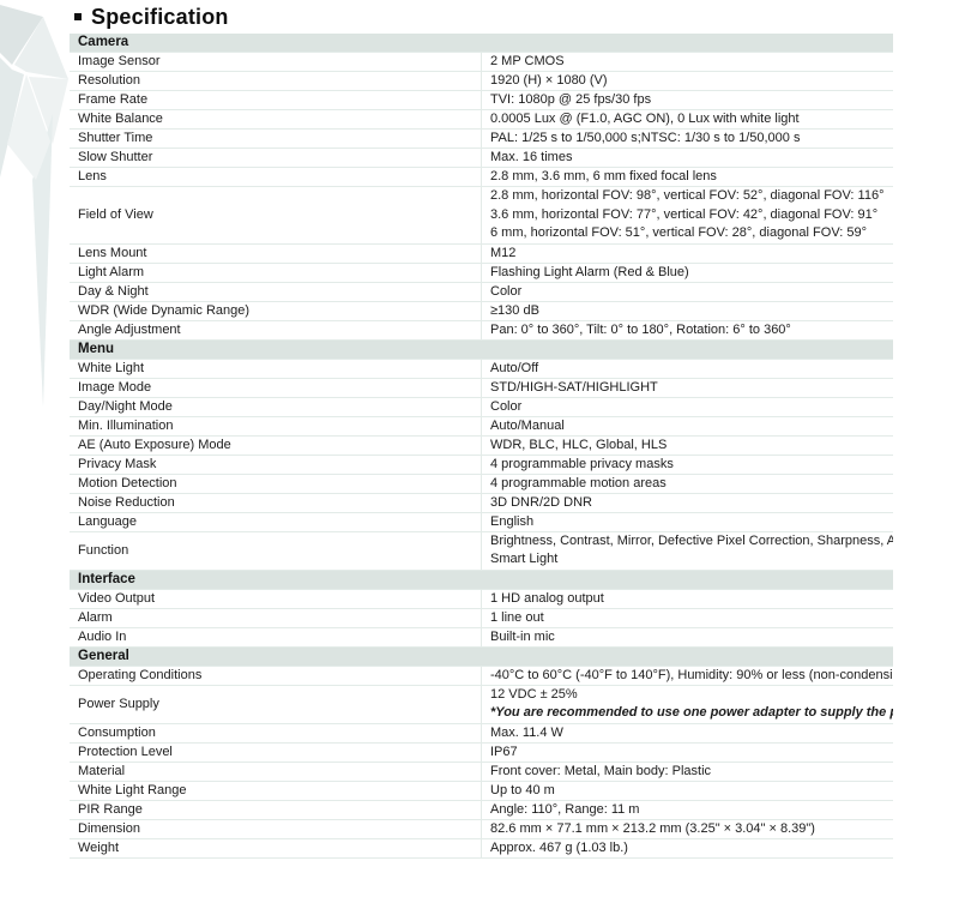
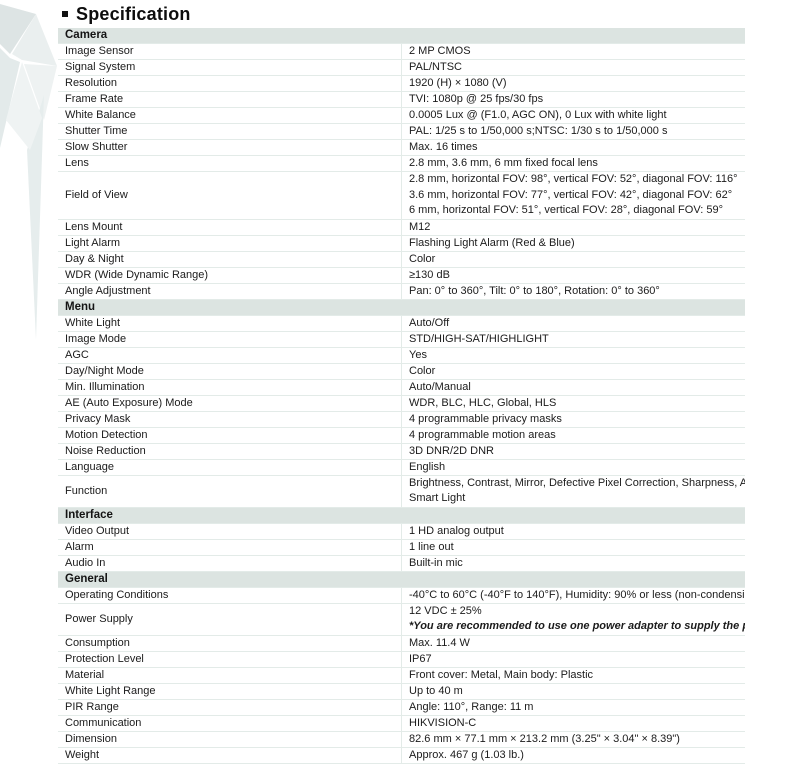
  Specification
  Camera
  Image Sensor	2 MP CMOS
+ Signal System	PAL/NTSC
  Resolution	1920 (H) × 1080 (V)
  Frame Rate	TVI: 1080p @ 25 fps/30 fps
  White Balance	0.0005 Lux @ (F1.0, AGC ON), 0 Lux with white light
  Shutter Time	PAL: 1/25 s to 1/50,000 s;NTSC: 1/30 s to 1/50,000 s
  Slow Shutter	Max. 16 times
  Lens	2.8 mm, 3.6 mm, 6 mm fixed focal lens
- Field of View	2.8 mm, horizontal FOV: 98°, vertical FOV: 52°, diagonal FOV: 116°3.6 mm, horizontal FOV: 77°, vertical FOV: 42°, diagonal FOV: 91°6 mm, horizontal FOV: 51°, vertical FOV: 28°, diagonal FOV: 59°
+ Field of View	2.8 mm, horizontal FOV: 98°, vertical FOV: 52°, diagonal FOV: 116°3.6 mm, horizontal FOV: 77°, vertical FOV: 42°, diagonal FOV: 62°6 mm, horizontal FOV: 51°, vertical FOV: 28°, diagonal FOV: 59°
  Lens Mount	M12
  Light Alarm	Flashing Light Alarm (Red & Blue)
  Day & Night	Color
  WDR (Wide Dynamic Range)	≥130 dB
- Angle Adjustment	Pan: 0° to 360°, Tilt: 0° to 180°, Rotation: 6° to 360°
+ Angle Adjustment	Pan: 0° to 360°, Tilt: 0° to 180°, Rotation: 0° to 360°
  Menu
  White Light	Auto/Off
  Image Mode	STD/HIGH-SAT/HIGHLIGHT
+ AGC	Yes
  Day/Night Mode	Color
  Min. Illumination	Auto/Manual
  AE (Auto Exposure) Mode	WDR, BLC, HLC, Global, HLS
  Privacy Mask	4 programmable privacy masks
  Motion Detection	4 programmable motion areas
  Noise Reduction	3D DNR/2D DNR
  Language	English
  Function	Brightness, Contrast, Mirror, Defective Pixel Correction, Sharpness, ASmart Light
  Interface
  Video Output	1 HD analog output
  Alarm	1 line out
  Audio In	Built-in mic
  General
  Operating Conditions	-40°C to 60°C (-40°F to 140°F), Humidity: 90% or less (non-condensi
  Power Supply	12 VDC ± 25%*You are recommended to use one power adapter to supply the
  Consumption	Max. 11.4 W
  Protection Level	IP67
  Material	Front cover: Metal, Main body: Plastic
  White Light Range	Up to 40 m
  PIR Range	Angle: 110°, Range: 11 m
+ Communication	HIKVISION-C
  Dimension	82.6 mm × 77.1 mm × 213.2 mm (3.25" × 3.04" × 8.39")
  Weight	Approx. 467 g (1.03 lb.)
